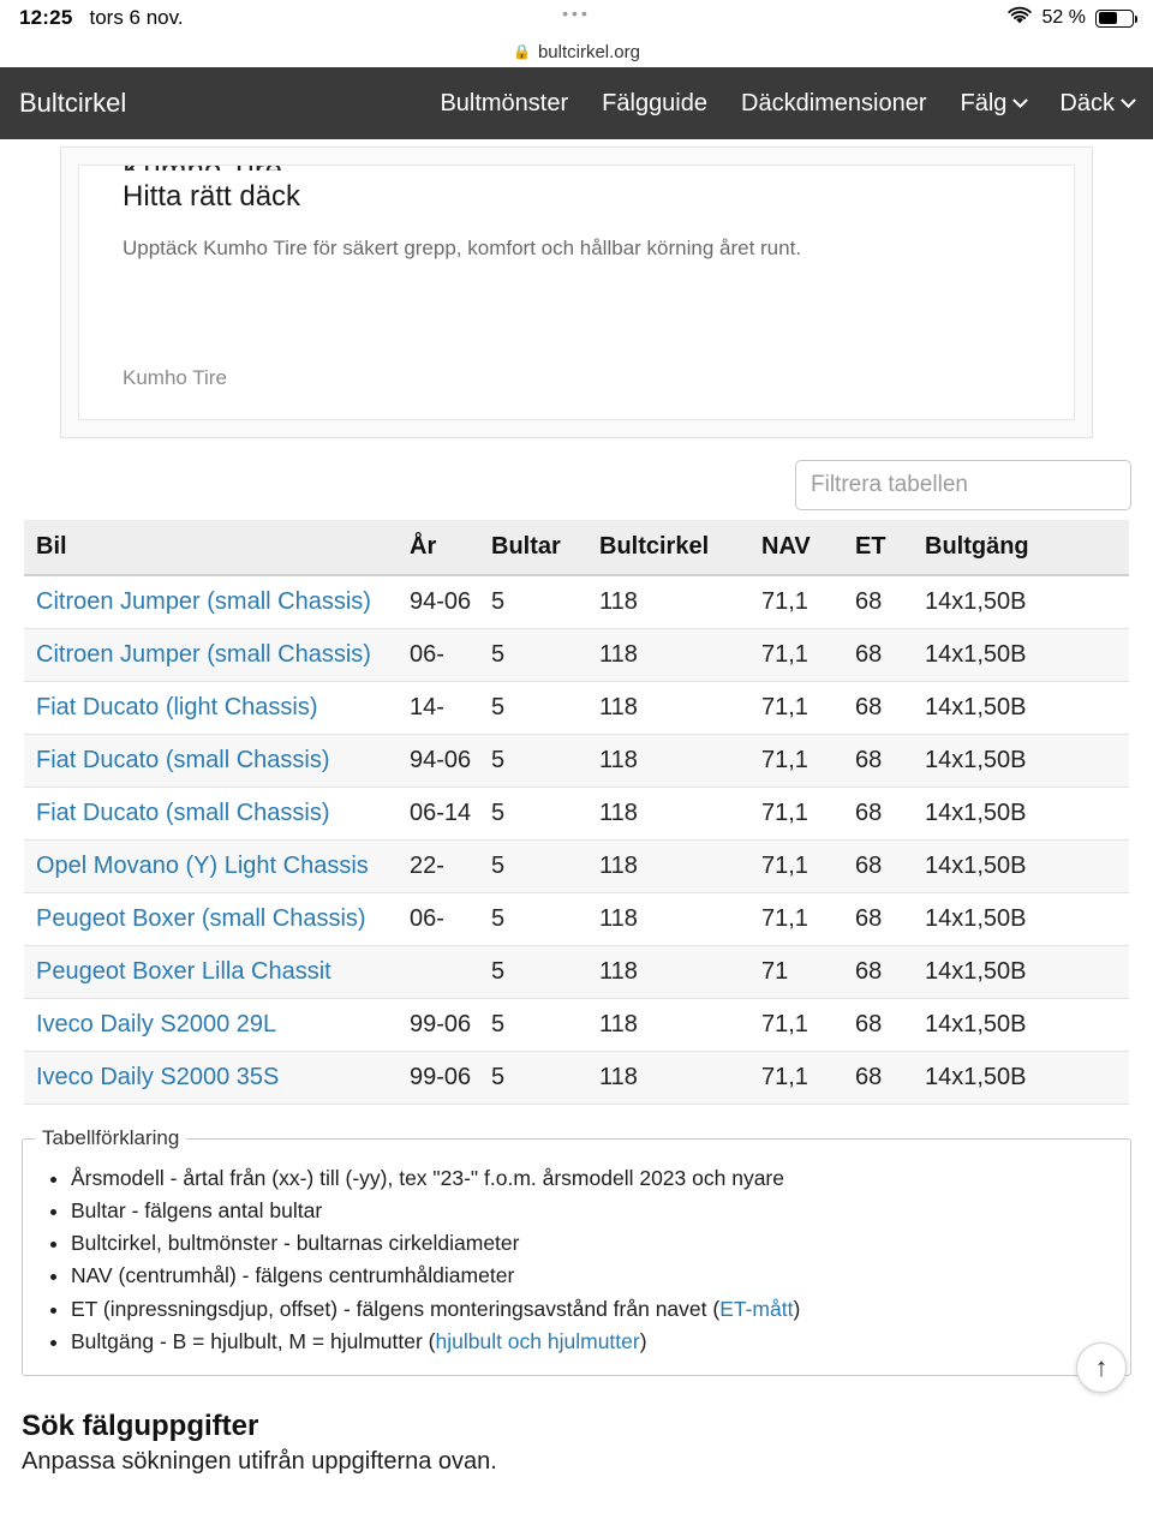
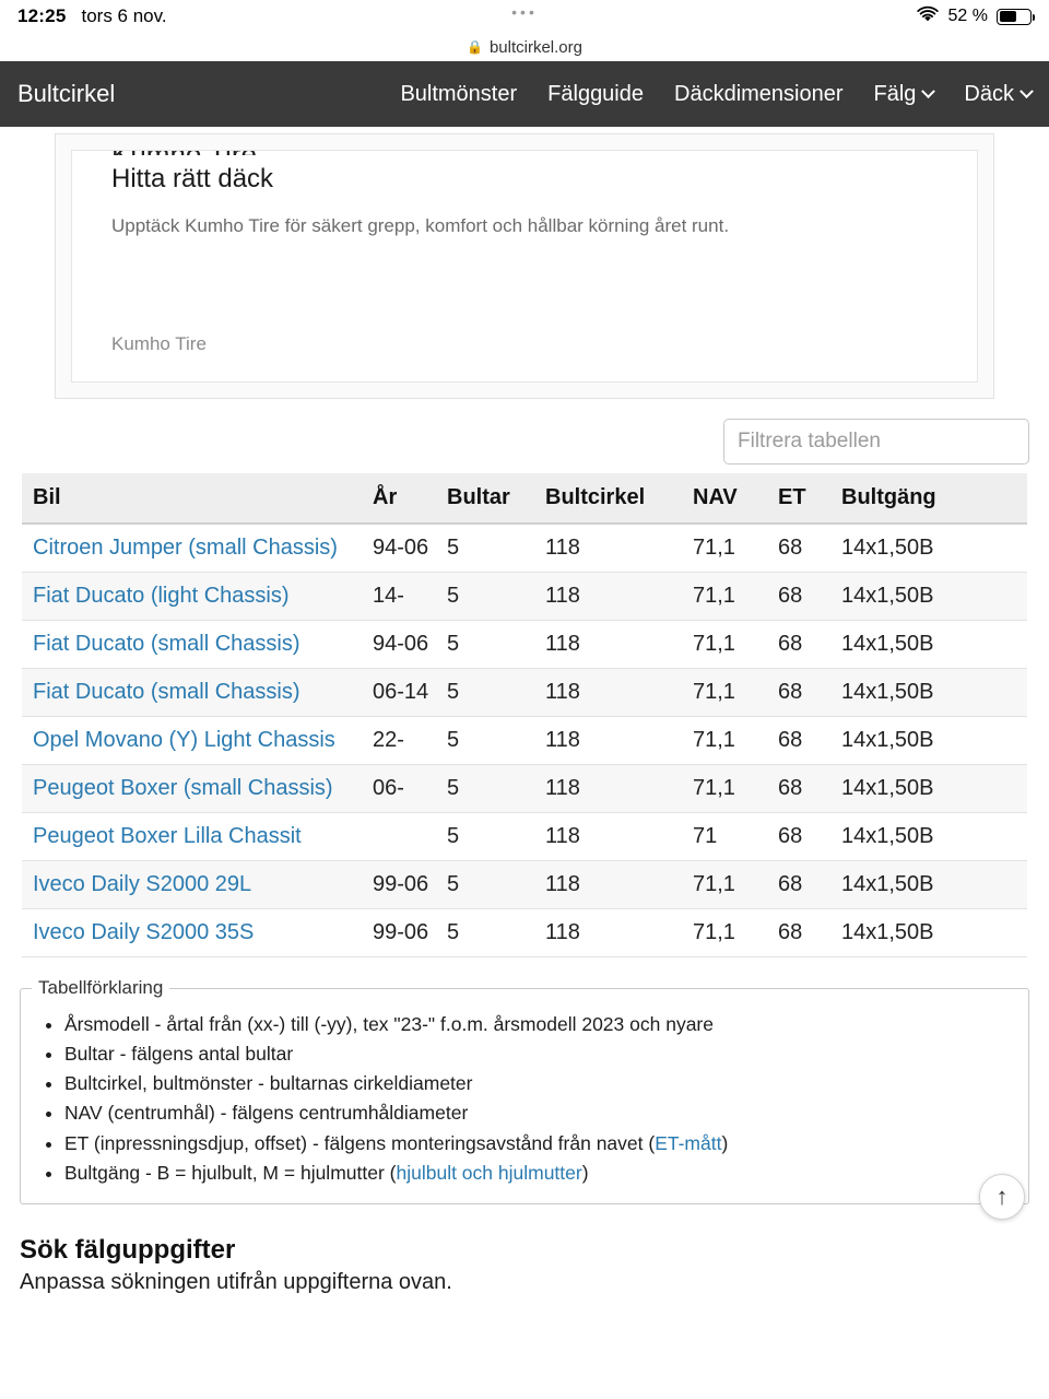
  12:25
  tors 6 nov.
  •••
  52 %
  🔒
  bultcirkel.org
  Bultcirkel
  Bultmönster
  Fälgguide
  Däckdimensioner
  Fälg
  Däck
  Kumho Tire
  Hitta rätt däck
  Upptäck Kumho Tire för säkert grepp, komfort och hållbar körning året runt.
  Kumho Tire
  Filtrera tabellen
  Bil	År	Bultar	Bultcirkel	NAV	ET	Bultgäng
  Citroen Jumper (small Chassis)	94-06	5	118	71,1	68	14x1,50B
- Citroen Jumper (small Chassis)	06-	5	118	71,1	68	14x1,50B
  Fiat Ducato (light Chassis)	14-	5	118	71,1	68	14x1,50B
  Fiat Ducato (small Chassis)	94-06	5	118	71,1	68	14x1,50B
  Fiat Ducato (small Chassis)	06-14	5	118	71,1	68	14x1,50B
  Opel Movano (Y) Light Chassis	22-	5	118	71,1	68	14x1,50B
  Peugeot Boxer (small Chassis)	06-	5	118	71,1	68	14x1,50B
  Peugeot Boxer Lilla Chassit		5	118	71	68	14x1,50B
  Iveco Daily S2000 29L	99-06	5	118	71,1	68	14x1,50B
  Iveco Daily S2000 35S	99-06	5	118	71,1	68	14x1,50B
  Tabellförklaring
  Årsmodell - årtal från (xx-) till (-yy), tex "23-" f.o.m. årsmodell 2023 och nyare
  Bultar - fälgens antal bultar
  Bultcirkel, bultmönster - bultarnas cirkeldiameter
  NAV (centrumhål) - fälgens centrumhåldiameter
  ET (inpressningsdjup, offset) - fälgens monteringsavstånd från navet (ET-mått)
  Bultgäng - B = hjulbult, M = hjulmutter (hjulbult och hjulmutter)
  ↑
  Sök fälguppgifter
  Anpassa sökningen utifrån uppgifterna ovan.
